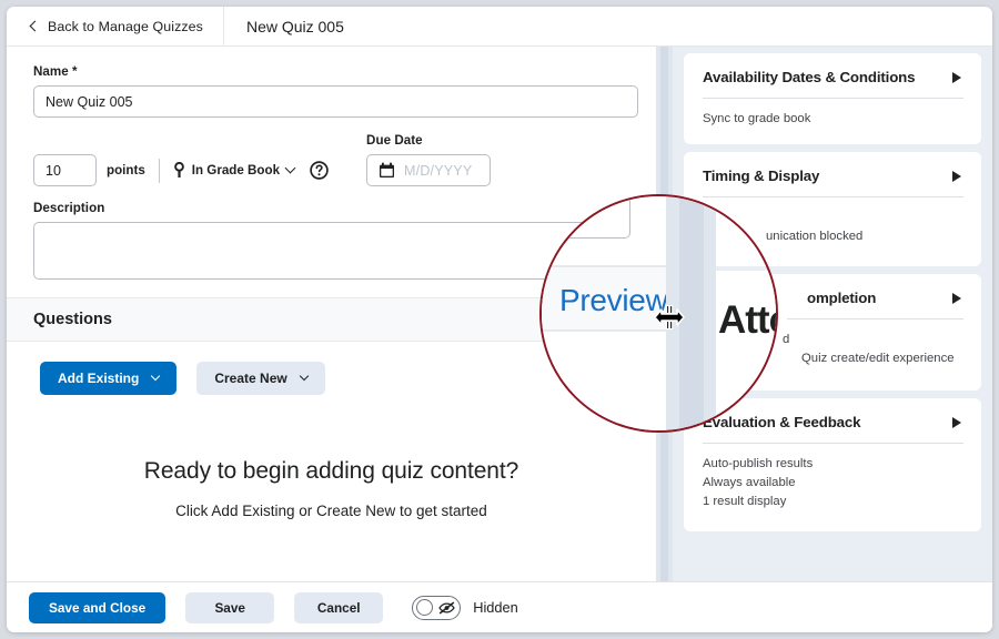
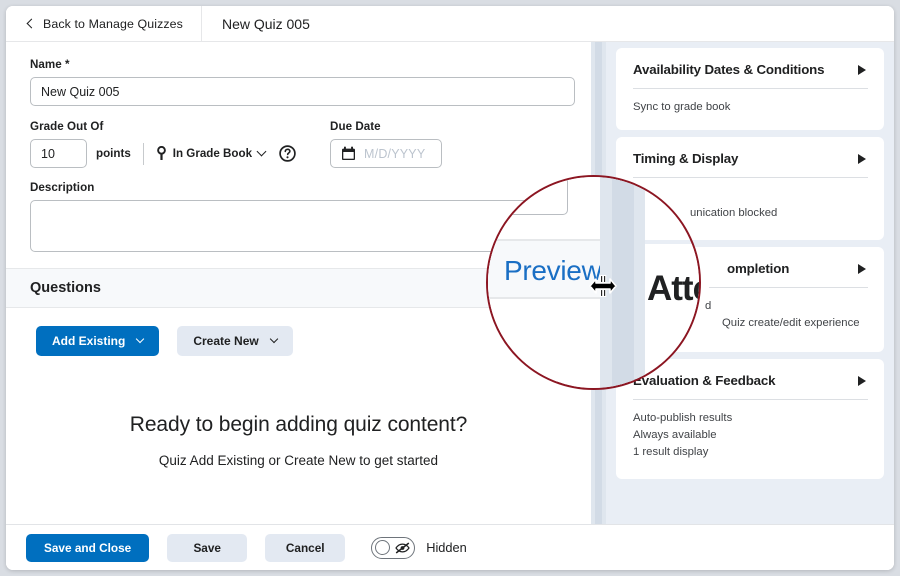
  Back to Manage Quizzes
  New Quiz 005
  Name *
  New Quiz 005
+ Grade Out Of
  10
  points
  In Grade Book
  Due Date
  M/D/YYYY
  Description
  Questions
  Add Existing
  Create New
  Ready to begin adding quiz content?
- Click Add Existing or Create New to get started
+ Quiz Add Existing or Create New to get started
  Availability Dates & Conditions
  Sync to grade book
  Timing & Display
  nication blocked
  ompletion
  d
  Quiz create/edit experience
  Auto-publish results
  Always available
  1 result display
  Save and Close
  Save
  Cancel
  Hidden
  Preview
  Att
